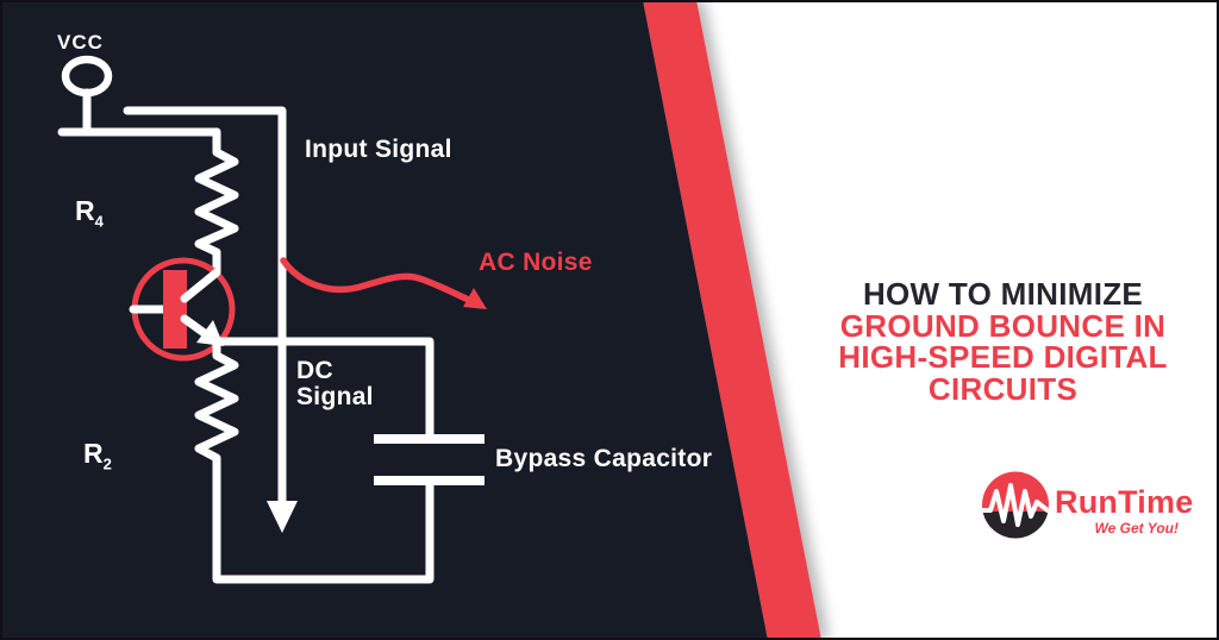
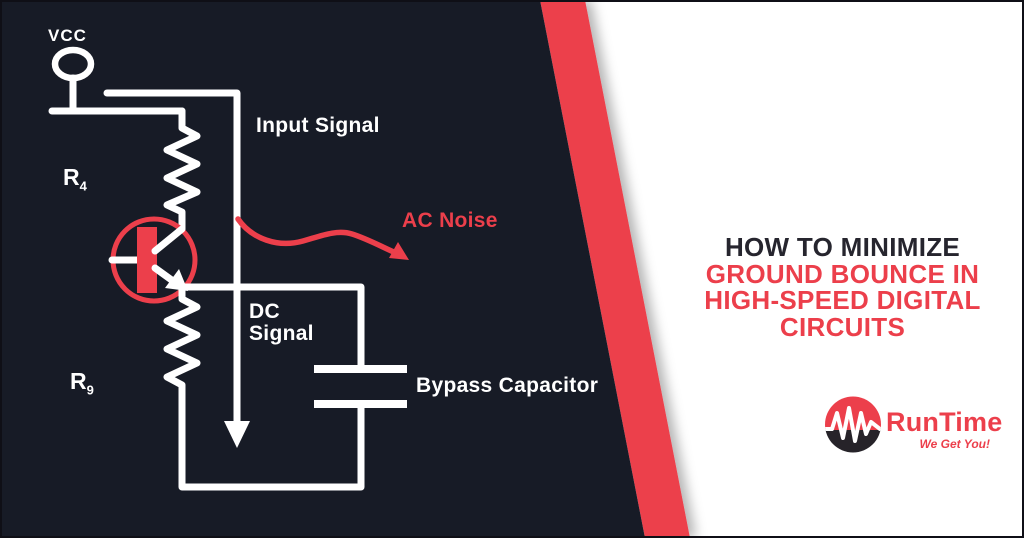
  VCC
  R4
- R2
+ R9
  Input Signal
  DC Signal
  AC Noise
  Bypass Capacitor
  HOW TO MINIMIZE
  GROUND BOUNCE IN
  HIGH-SPEED DIGITAL
  CIRCUITS
  RunTim
  We Get You!
